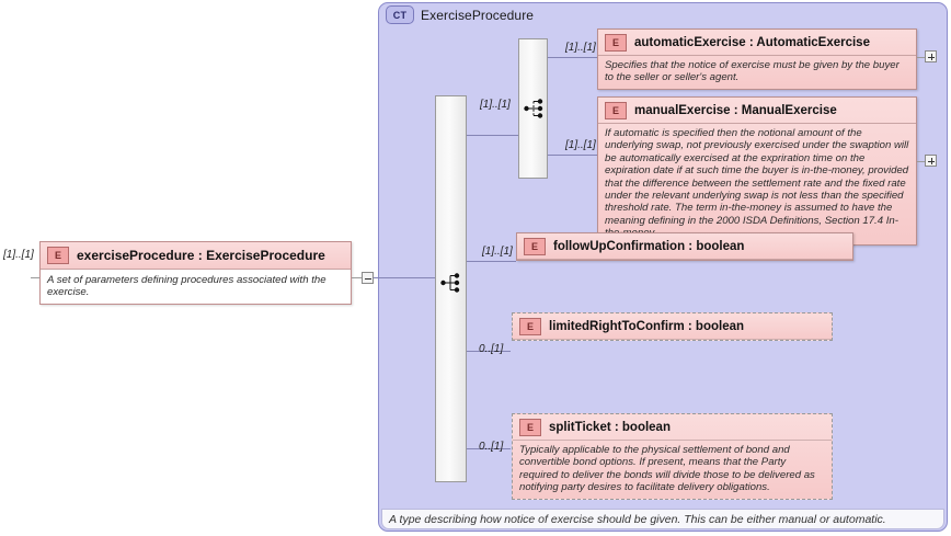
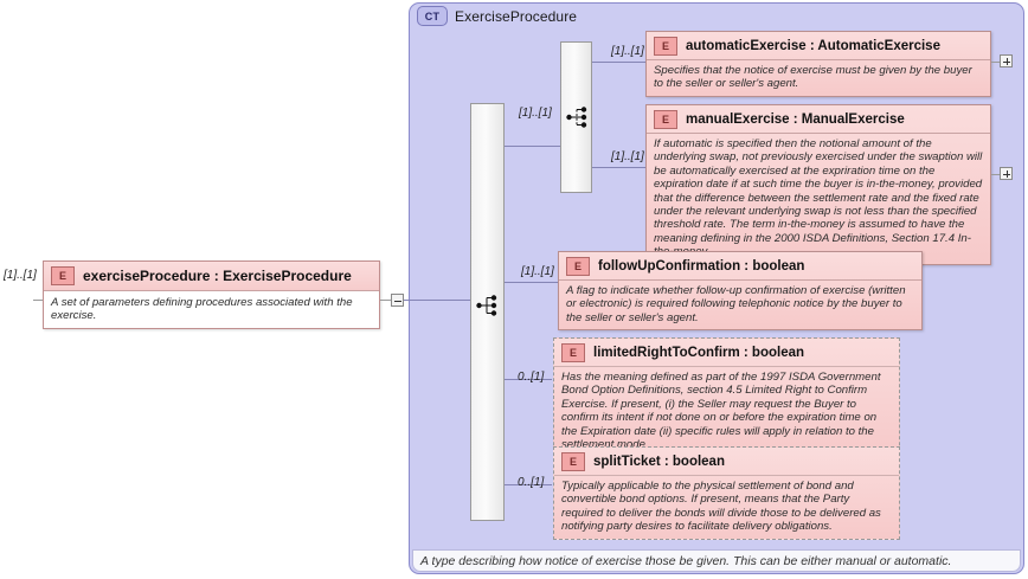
  CT
  ExerciseProcedure
  [1]..[1]
  E
  exerciseProcedure : ExerciseProcedure
  A set of parameters defining procedures associated with the exercise.
  [1]..[1]
  [1]..[1]
  [1]..[1]
  E
  automaticExercise : AutomaticExercise
  Specifies that the notice of exercise must be given by the buyer to the seller or seller's agent.
  E
  manualExercise : ManualExercise
  If automatic is specified then the notional amount of the underlying swap, not previously exercised under the swaption will be automatically exercised at the expriration time on the expiration date if at such time the buyer is in-the-money, provided that the difference between the settlement rate and the fixed rate under the relevant underlying swap is not less than the specified threshold rate. The term in-the-money is assumed to have the meaning defining in the 2000 ISDA Definitions, Section 17.4 In-
  [1]..[1]
  E
  followUpConfirmation : boolean
+ A flag to indicate whether follow-up confirmation of exercise (written or electronic) is required following telephonic notice by the buyer to the seller or seller's agent.
  0..[1]
  E
  limitedRightToConfirm : boolean
+ Has the meaning defined as part of the 1997 ISDA Government Bond Option Definitions, section 4.5 Limited Right to Confirm Exercise. If present, (i) the Seller may request the Buyer to confirm its intent if not done on or before the expiration time on the Expiration date (ii) specific rules will apply in relation to the settlement mode.
  0..[1]
  E
  splitTicket : boolean
  Typically applicable to the physical settlement of bond and convertible bond options. If present, means that the Party required to deliver the bonds will divide those to be delivered as notifying party desires to facilitate delivery obligations.
- A type describing how notice of exercise should be given. This can be either manual or automatic.
+ A type describing how notice of exercise those be given. This can be either manual or automatic.
